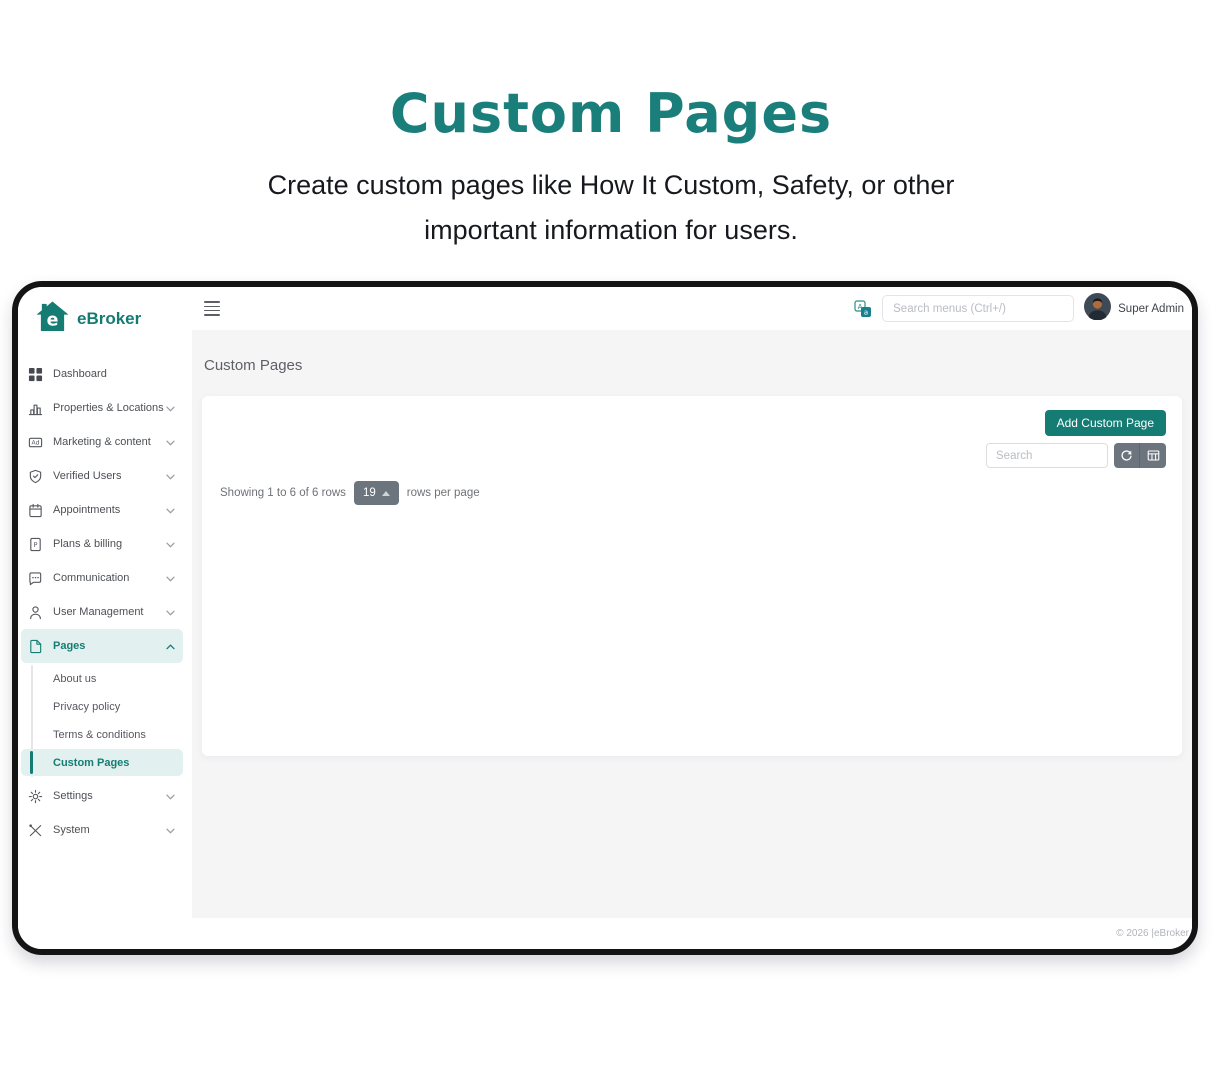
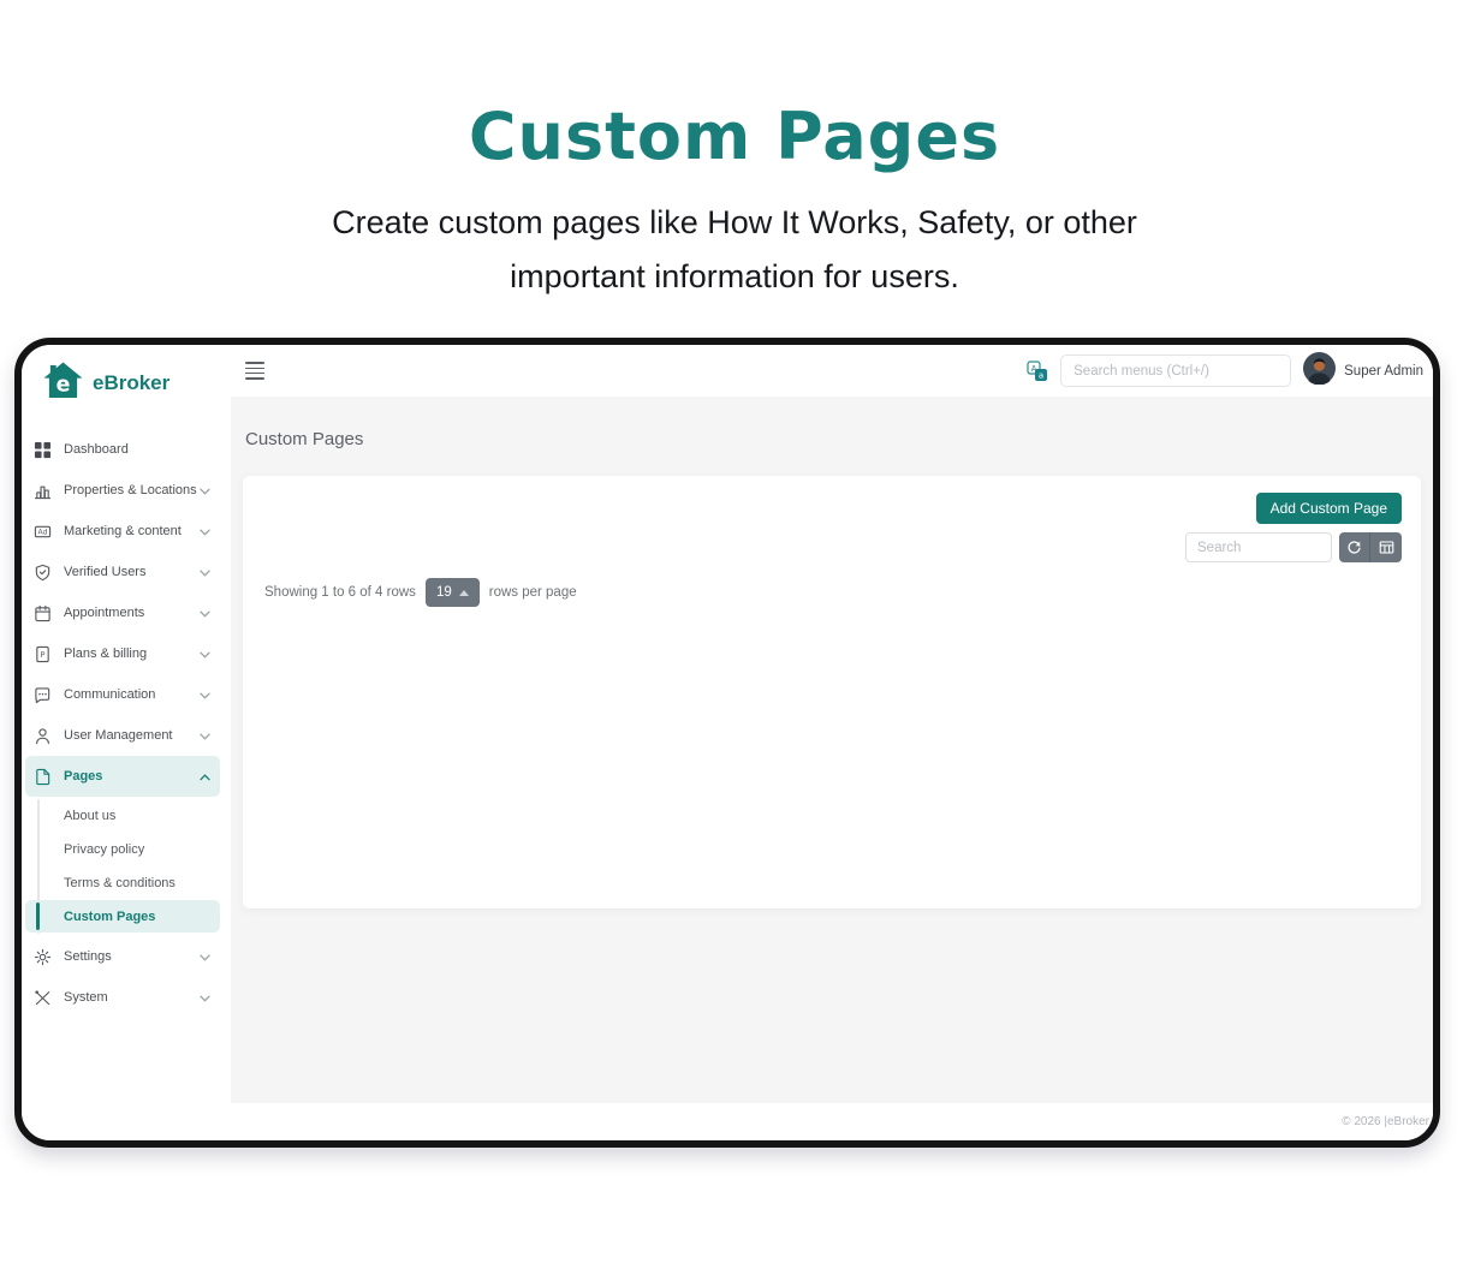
  Custom Pages
- Create custom pages like How It Custom, Safety, or other
+ Create custom pages like How It Works, Safety, or other
  important information for users.
  e
  eBroker
  Dashboard
  Properties & Locations
  Marketing & content
  Verified Users
  Appointments
  P
  Plans & billing
  Communication
  User Management
  Pages
  About us
  Privacy policy
  Terms & conditions
  Custom Pages
  Settings
  System
  A
  a
  Search menus (Ctrl+/)
  Super Admin
  Custom Pages
  Add Custom Page
  Search
- Showing 1 to 6 of 6 rows
+ Showing 1 to 6 of 4 rows
  19
  rows per page
  © 2026 |eBroker
